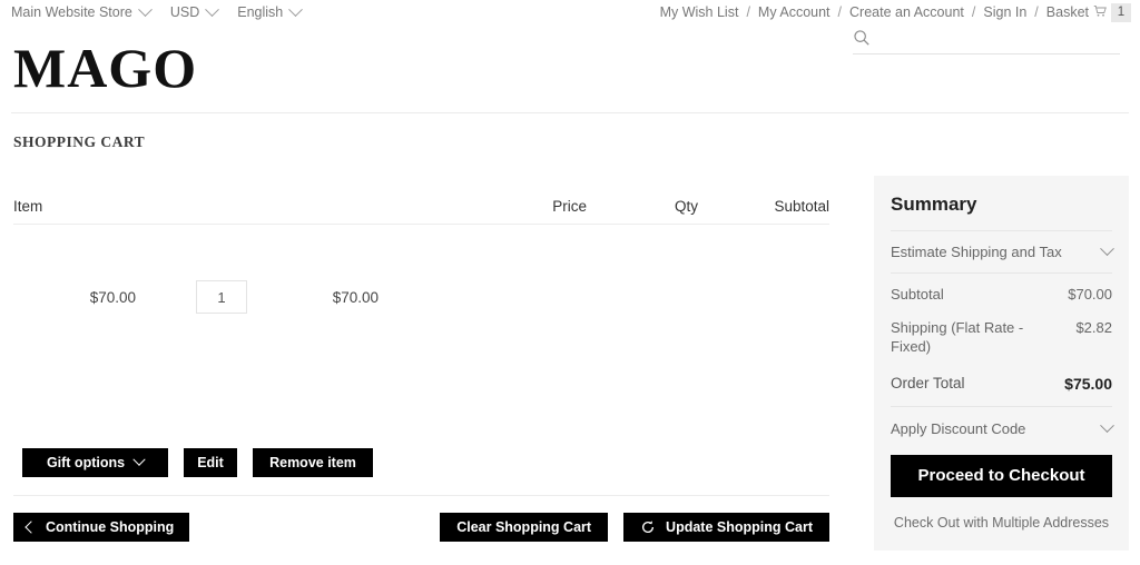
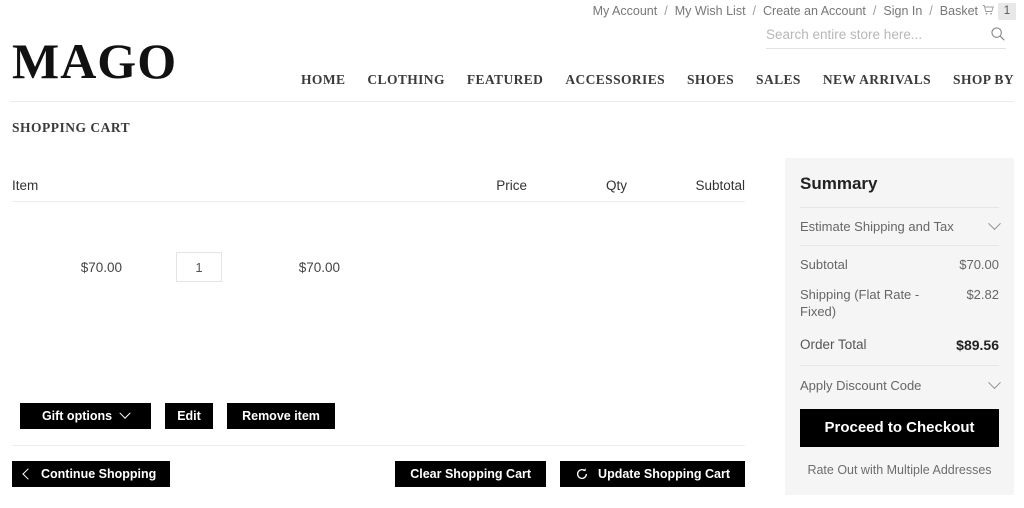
- Main Website Store
- USD
- English
- My Wish List
+ My Account
  /
- My Account
+ My Wish List
  /
  Create an Account
  /
  Sign In
  /
  Basket
  1
  MAGO
+ Search entire store here...
+ HOME
+ CLOTHING
+ FEATURED
+ ACCESSORIES
+ SHOES
+ SALES
+ NEW ARRIVALS
+ SHOP BY
  SHOPPING CART
  Item
  Price
  Qty
  Subtotal
  $70.00
  1
  $70.00
  Gift options
  Edit
  Remove item
  Continue Shopping
  Clear Shopping Cart
  Update Shopping Cart
  Summary
  Estimate Shipping and Tax
  Subtotal
  $70.00
  Shipping (Flat Rate - Fixed)
  $2.82
  Order Total
- $75.00
+ $89.56
  Apply Discount Code
  Proceed to Checkout
- Check Out with Multiple Addresses
+ Rate Out with Multiple Addresses
